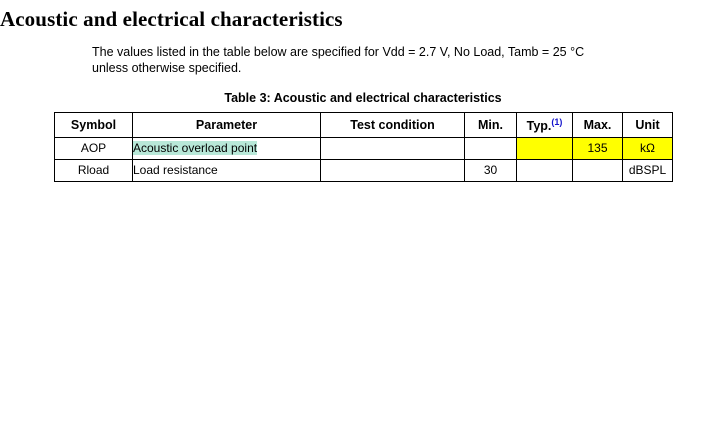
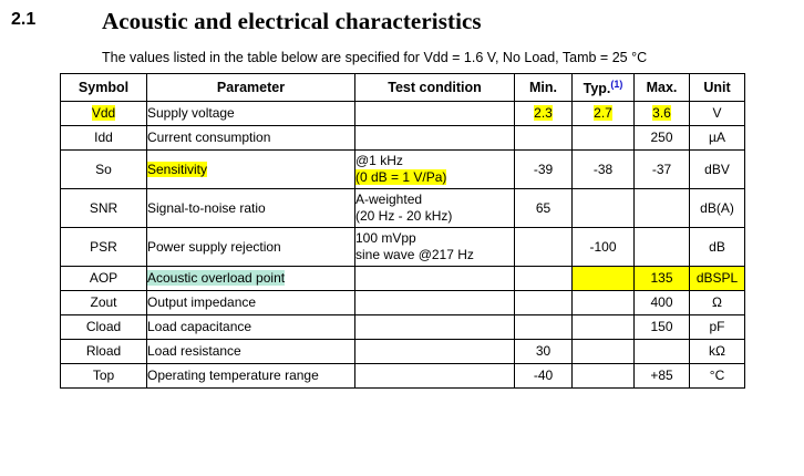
+ 2.1
  Acoustic and electrical characteristics
- The values listed in the table below are specified for Vdd = 2.7 V, No Load, Tamb = 25 °C
+ The values listed in the table below are specified for Vdd = 1.6 V, No Load, Tamb = 25 °C
- unless otherwise specified.
- Table 3: Acoustic and electrical characteristics
  Symbol	Parameter	Test condition	Min.	Typ.(1)	Max.	Unit
+ Vdd	Supply voltage		2.3	2.7	3.6	V
+ Idd	Current consumption				250	µA
+ So	Sensitivity	@1 kHz (0 dB = 1 V/Pa)	-39	-38	-37	dBV
+ SNR	Signal-to-noise ratio	A-weighted (20 Hz - 20 kHz)	65			dB(A)
+ PSR	Power supply rejection	100 mVpp sine wave @217 Hz		-100		dB
- AOP	Acoustic overload point				135	kΩ
+ AOP	Acoustic overload point				135	dBSPL
+ Zout	Output impedance				400	Ω
+ Cload	Load capacitance				150	pF
- Rload	Load resistance		30			dBSPL
+ Rload	Load resistance		30			kΩ
+ Top	Operating temperature range		-40		+85	°C
